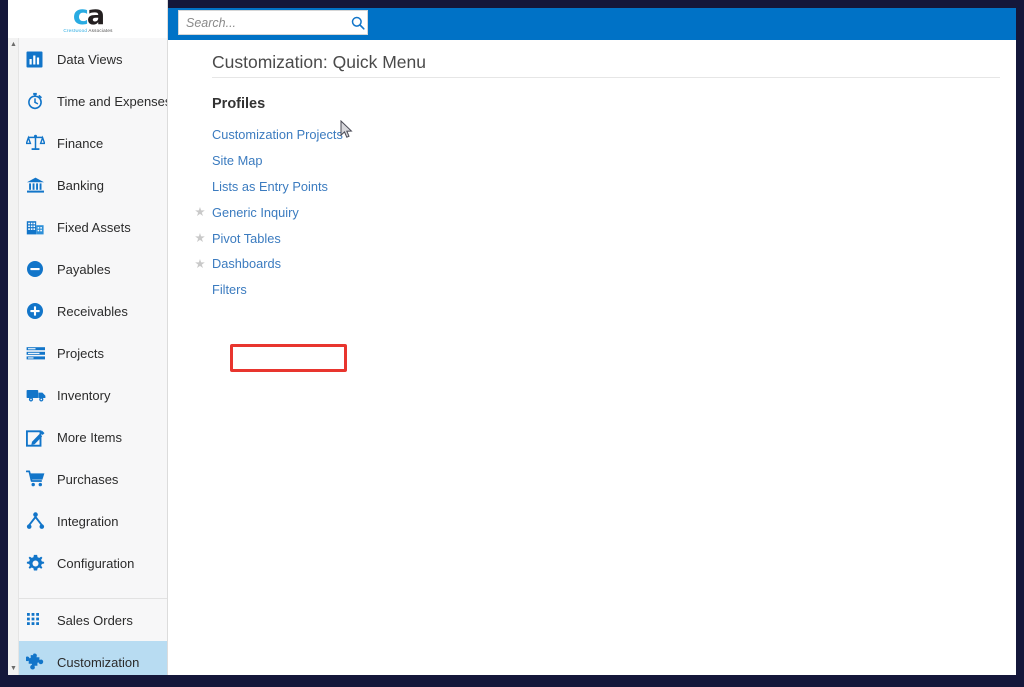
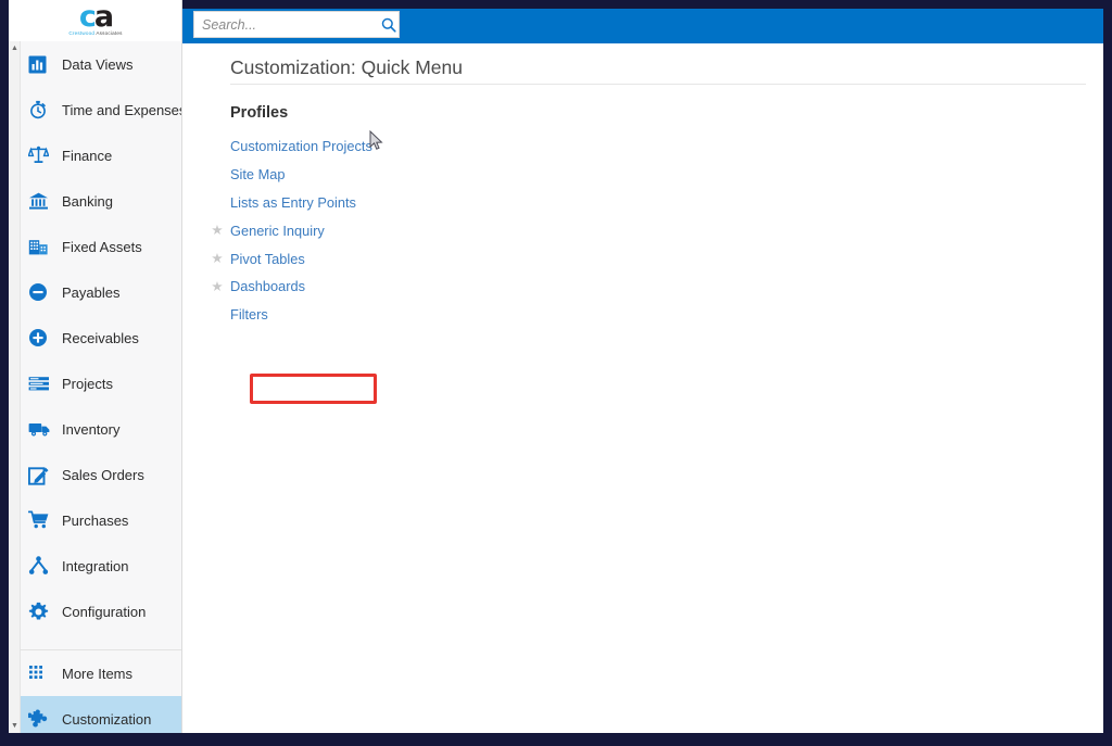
  ca
  Data Views
  Time and Expense
  Finance
  Banking
  Fixed Assets
  Payables
  Receivables
  Projects
  Inventory
- More Items
+ Sales Orders
  Purchases
  Integration
  Configuration
- Sales Orders
+ More Items
  Customization
  Search...
  Customization: Quick Menu
  Profiles
  Customization Projects
  Site Map
  Lists as Entry Points
  ★
  Generic Inquiry
  ★
  Pivot Tables
  ★
  Dashboards
  Filters
